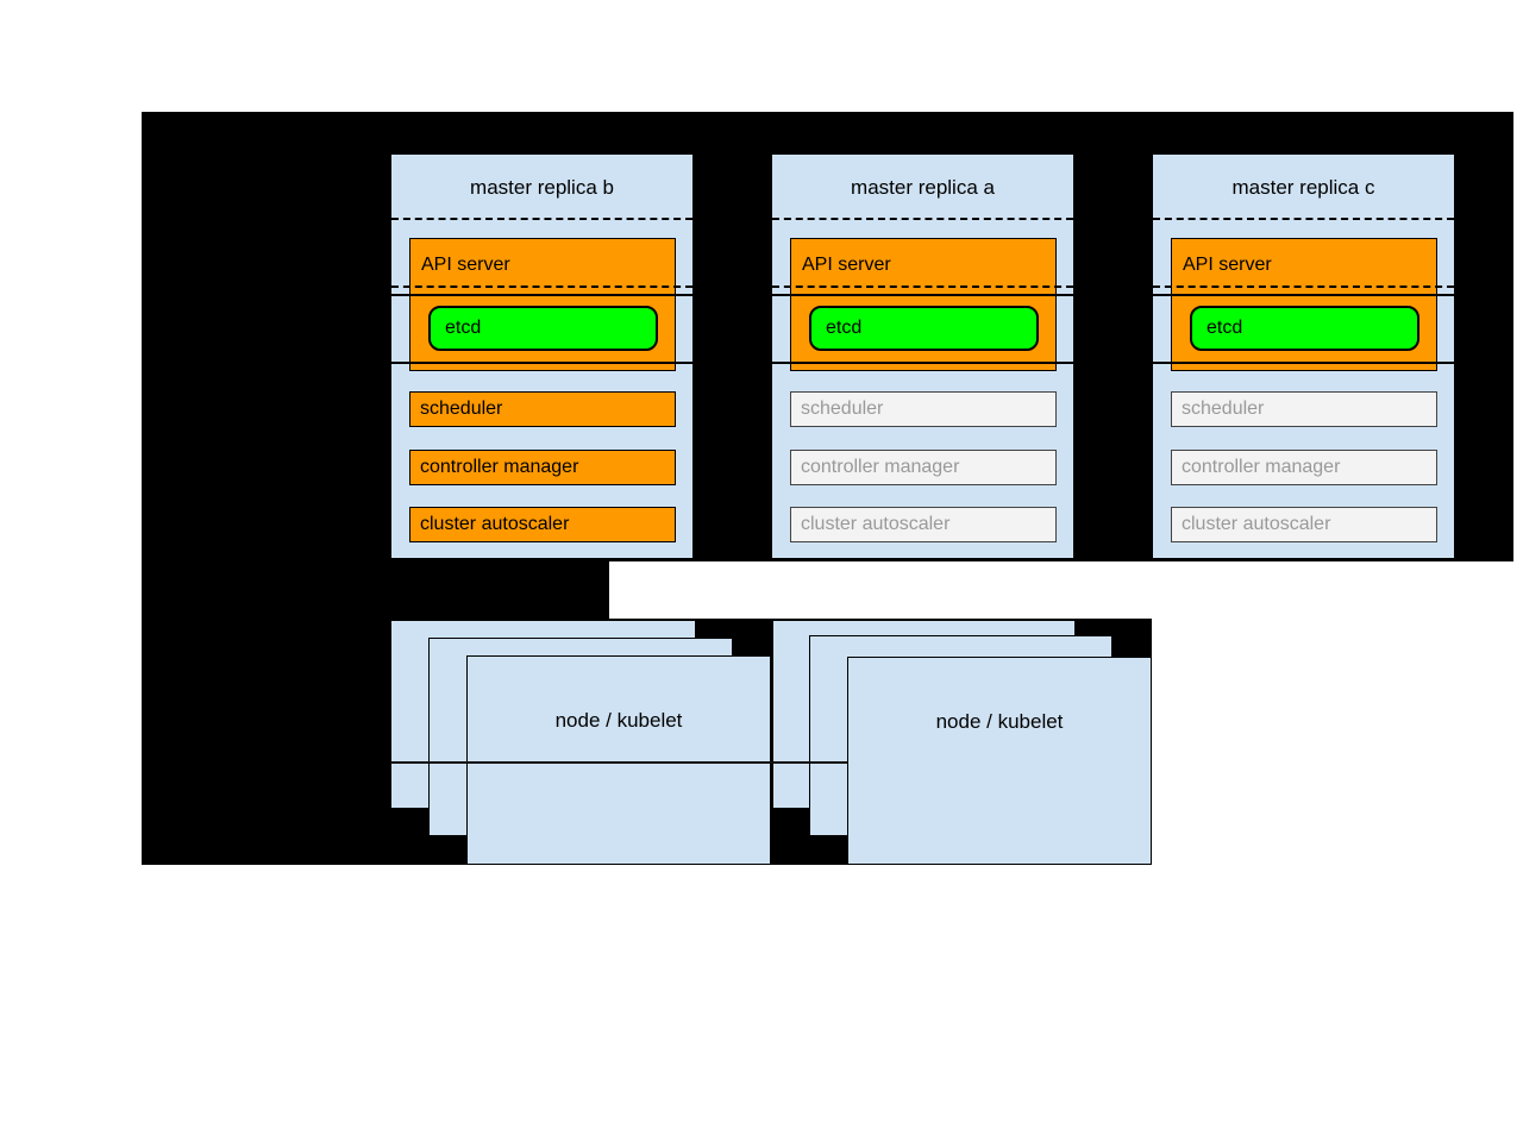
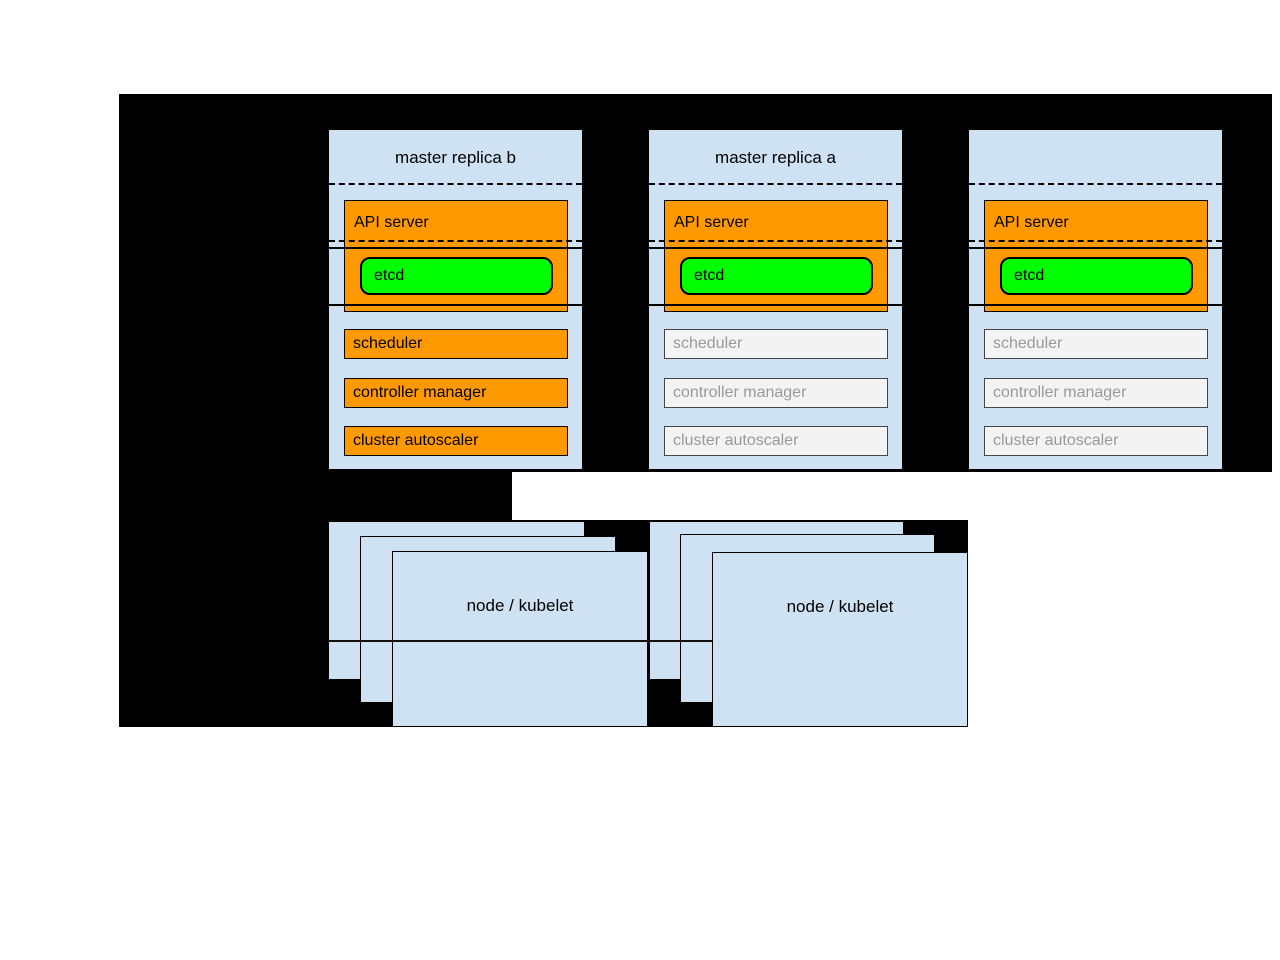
  master replica b
  API server
  etcd
  scheduler
  controller manager
  cluster autoscaler
  master replica a
  API server
  etcd
  scheduler
  controller manager
  cluster autoscaler
- master replica c
  API server
  etcd
  scheduler
  controller manager
  cluster autoscaler
  node / kubelet
  node / kubelet
